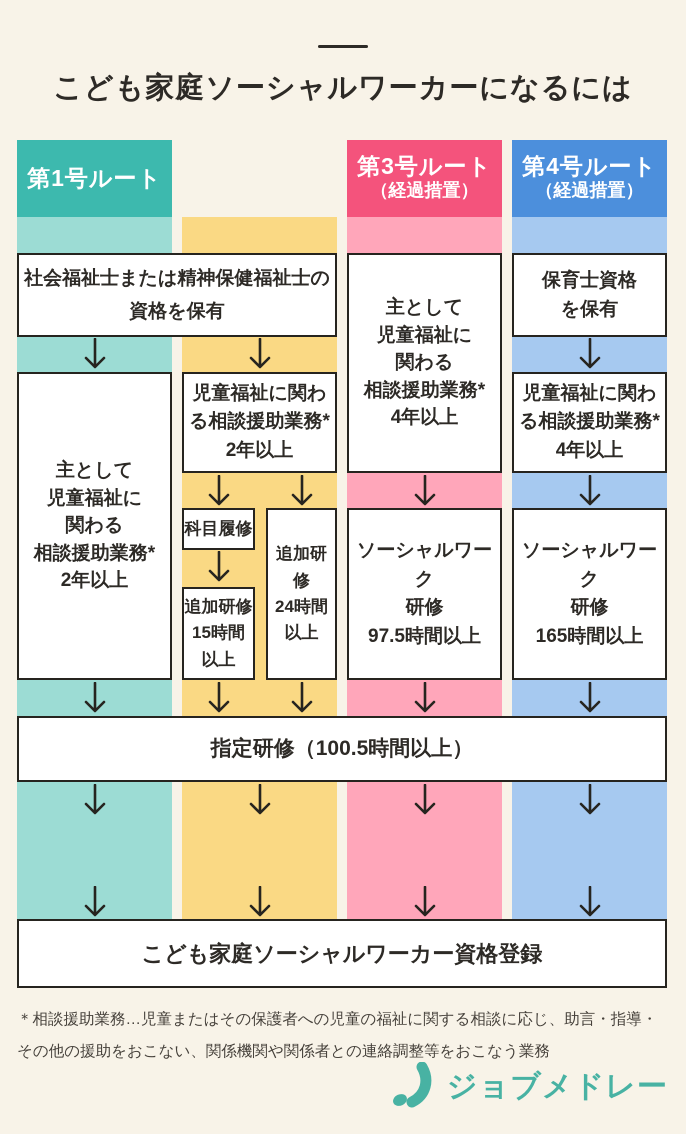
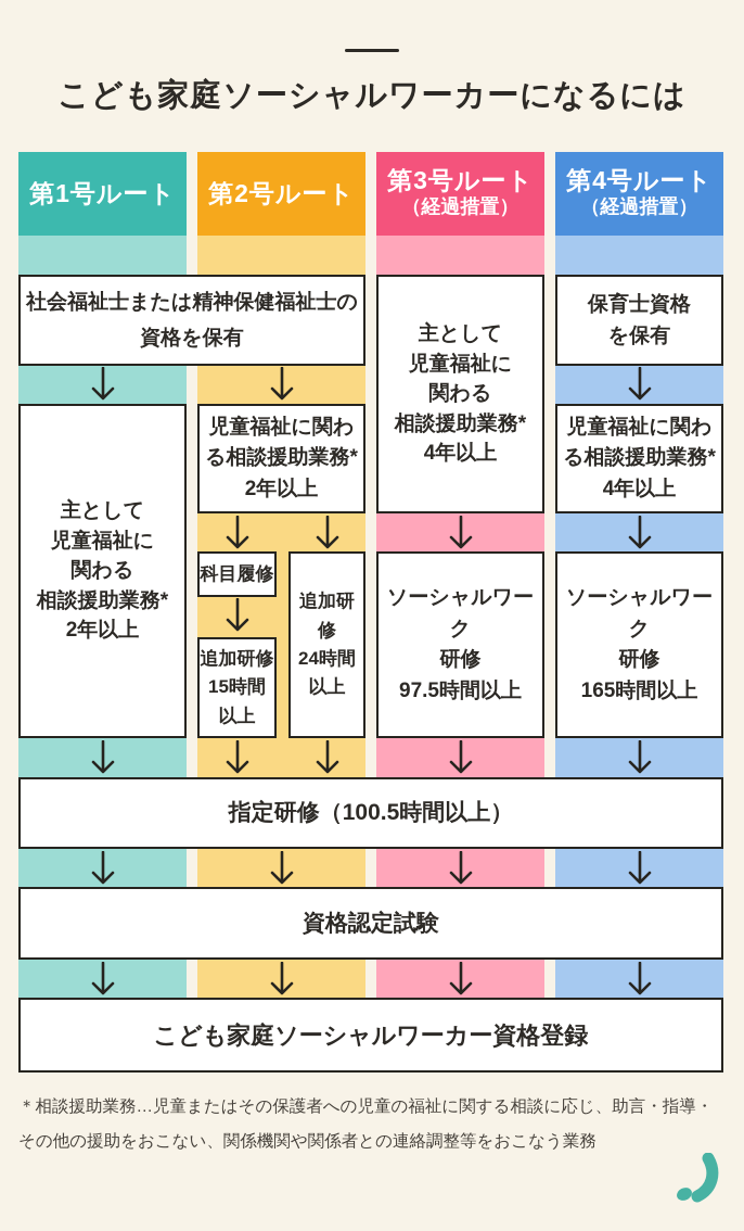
  こども家庭ソーシャルワーカーになるには
  第1号ルート
+ 第2号ルート
  第3号ルート
  （経過措置）
  第4号ルート
  （経過措置）
  社会福祉士または精神保健福祉士の
  資格を保有
  主として
  児童福祉に
  関わる
  相談援助業務*
  2年以上
  児童福祉に関わ
  る相談援助業務*
  2年以上
  科目履修
  追加研修
  15時間
  以上
  追加研修
  24時間
  以上
  主として
  児童福祉に
  関わる
  相談援助業務*
  4年以上
  ソーシャルワーク
  研修
  97.5時間以上
  保育士資格
  を保有
  児童福祉に関わ
  る相談援助業務*
  4年以上
  ソーシャルワーク
  研修
  165時間以上
  指定研修（100.5時間以上）
+ 資格認定試験
  こども家庭ソーシャルワーカー資格登録
  ＊相談援助業務…児童またはその保護者への児童の福祉に関する相談に応じ、助言・指導・
  その他の援助をおこない、関係機関や関係者との連絡調整等をおこなう業務
- ジョブメドレー
